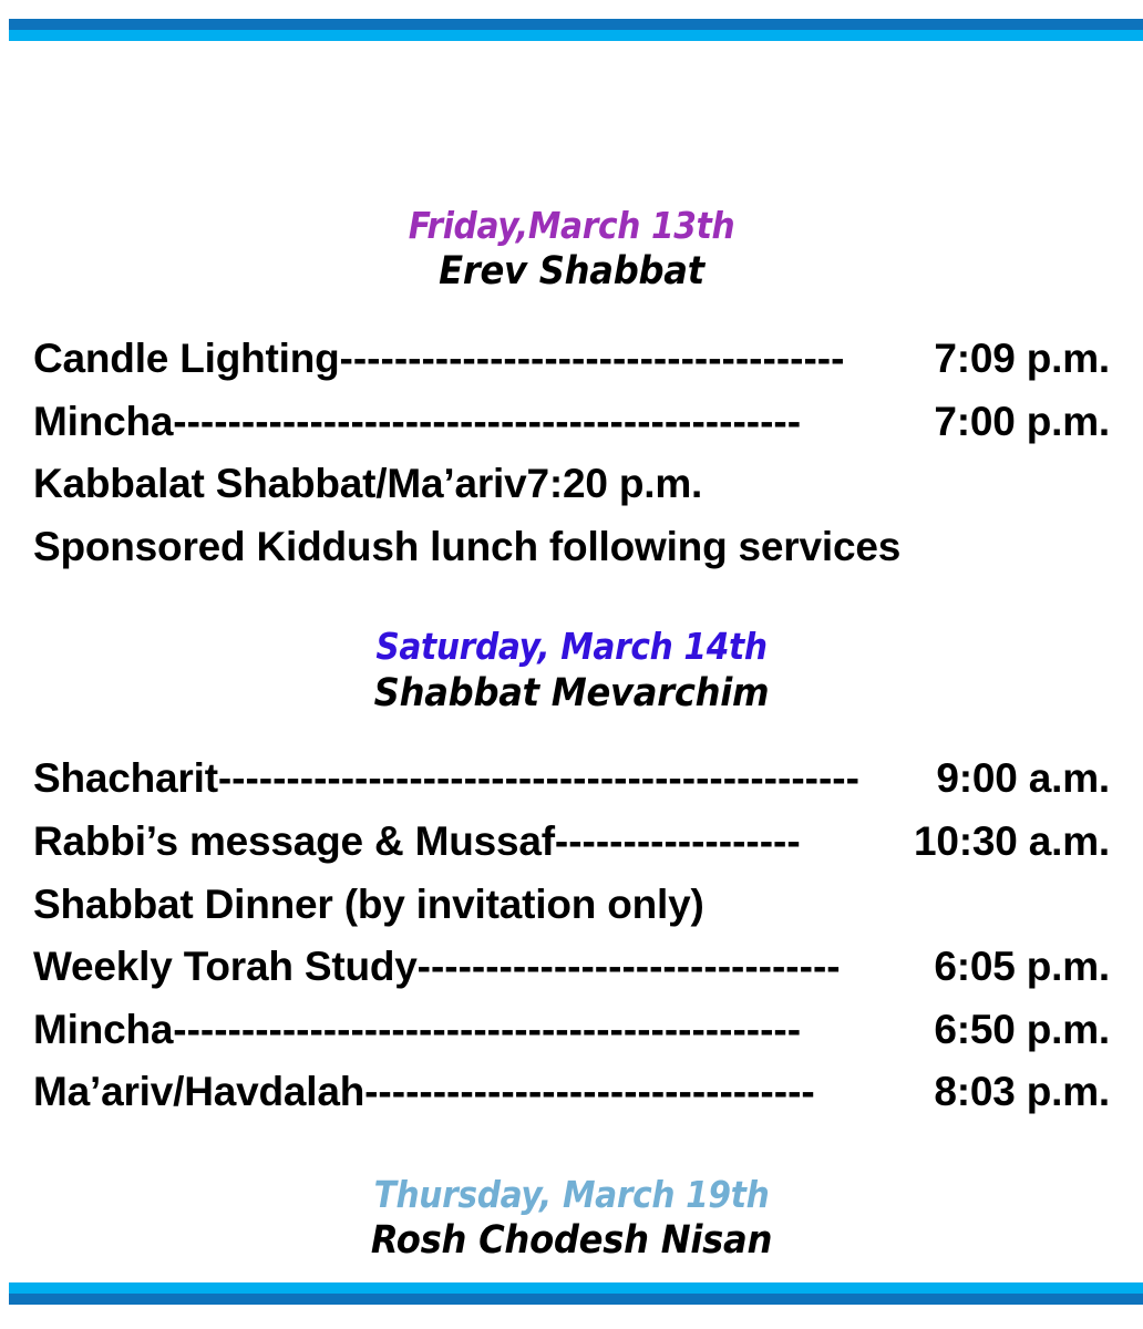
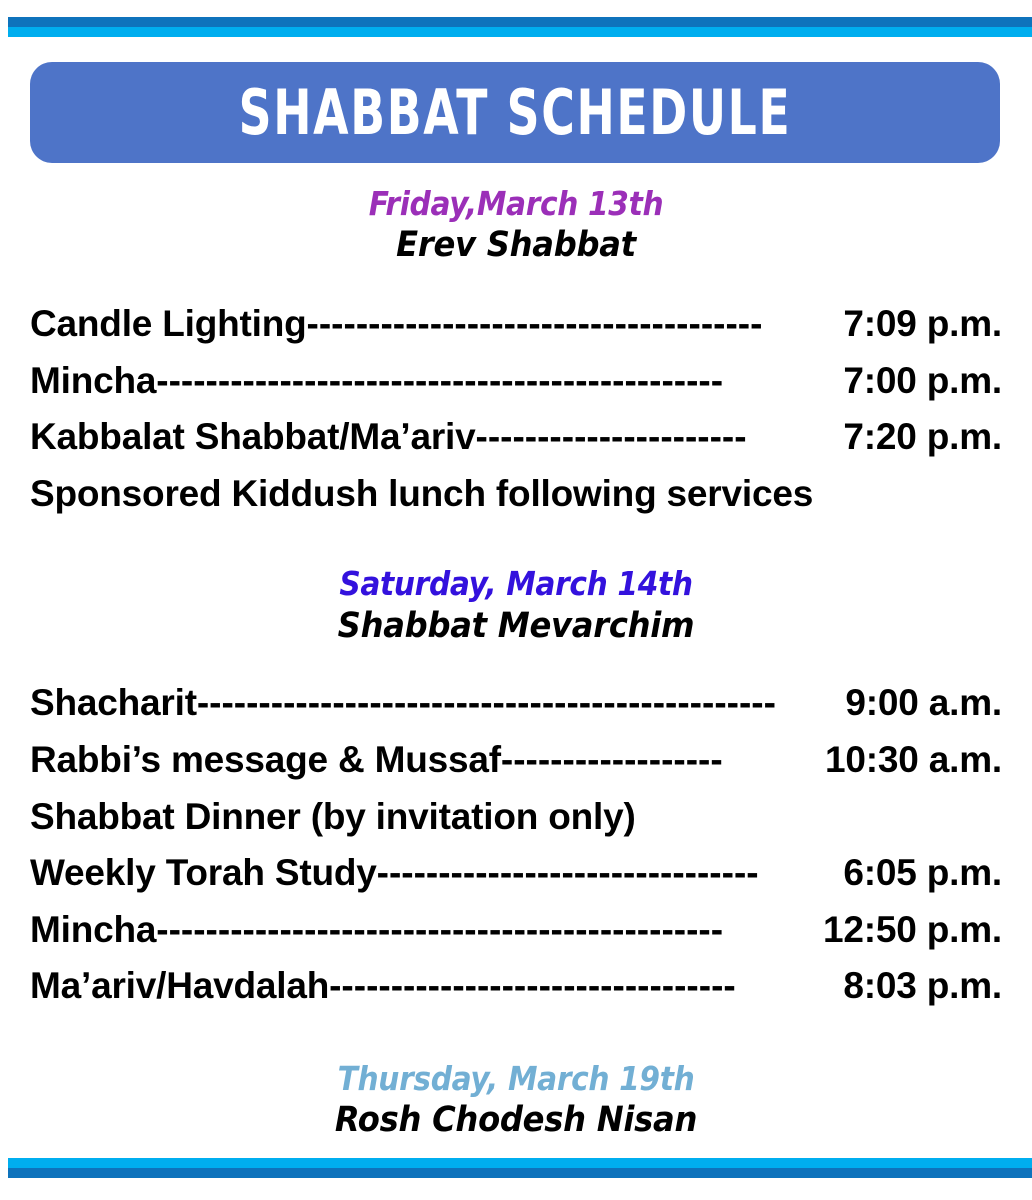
+ SHABBAT SCHEDULE
  Friday,March 13th
  Erev Shabbat
  Candle Lighting
  -------------------------------------
  7:09 p.m.
  Mincha
  ----------------------------------------------
  7:00 p.m.
  Kabbalat Shabbat/Ma’ariv
+ ----------------------
  7:20 p.m.
  Sponsored Kiddush lunch following services
  Saturday, March 14th
  Shabbat Mevarchim
  Shacharit
  -----------------------------------------------
  9:00 a.m.
  Rabbi’s message & Mussaf
  ------------------
  10:30 a.m.
  Shabbat Dinner (by invitation only)
  Weekly Torah Study
  -------------------------------
  6:05 p.m.
  Mincha
  ----------------------------------------------
- 6:50 p.m.
+ 12:50 p.m.
  Ma’ariv/Havdalah
  ---------------------------------
  8:03 p.m.
  Thursday, March 19th
  Rosh Chodesh Nisan
